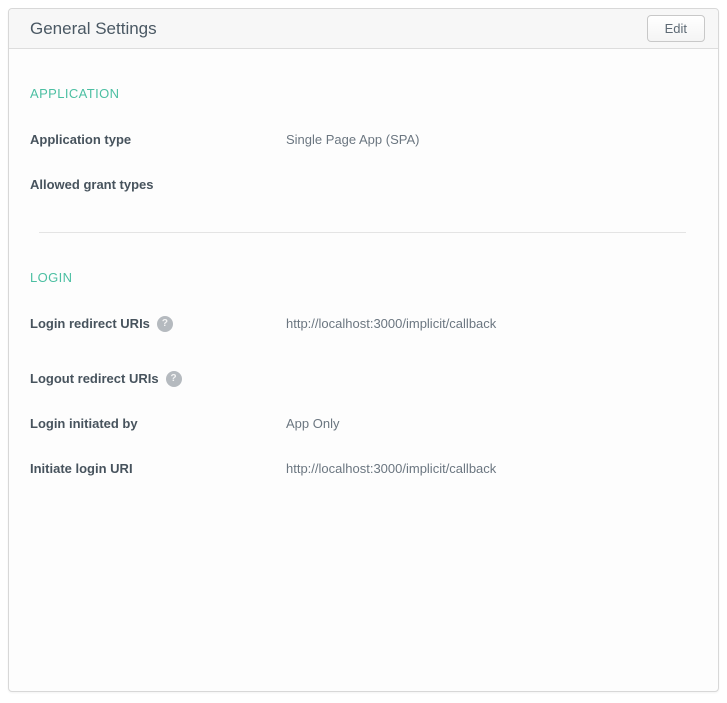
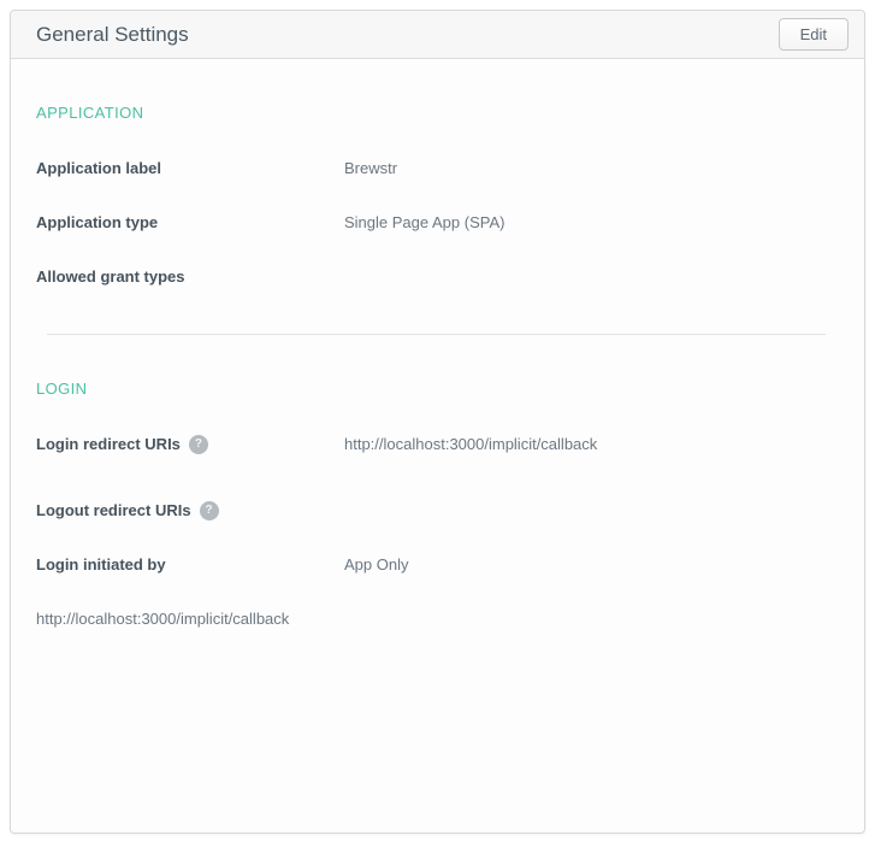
  General Settings
  Edit
  APPLICATION
+ Application label
+ Brewstr
  Application type
  Single Page App (SPA)
  Allowed grant types
  LOGIN
  Login redirect URIs
  ?
  http://localhost:3000/implicit/callback
  Logout redirect URIs
  ?
  Login initiated by
  App Only
- Initiate login URI
  http://localhost:3000/implicit/callback
